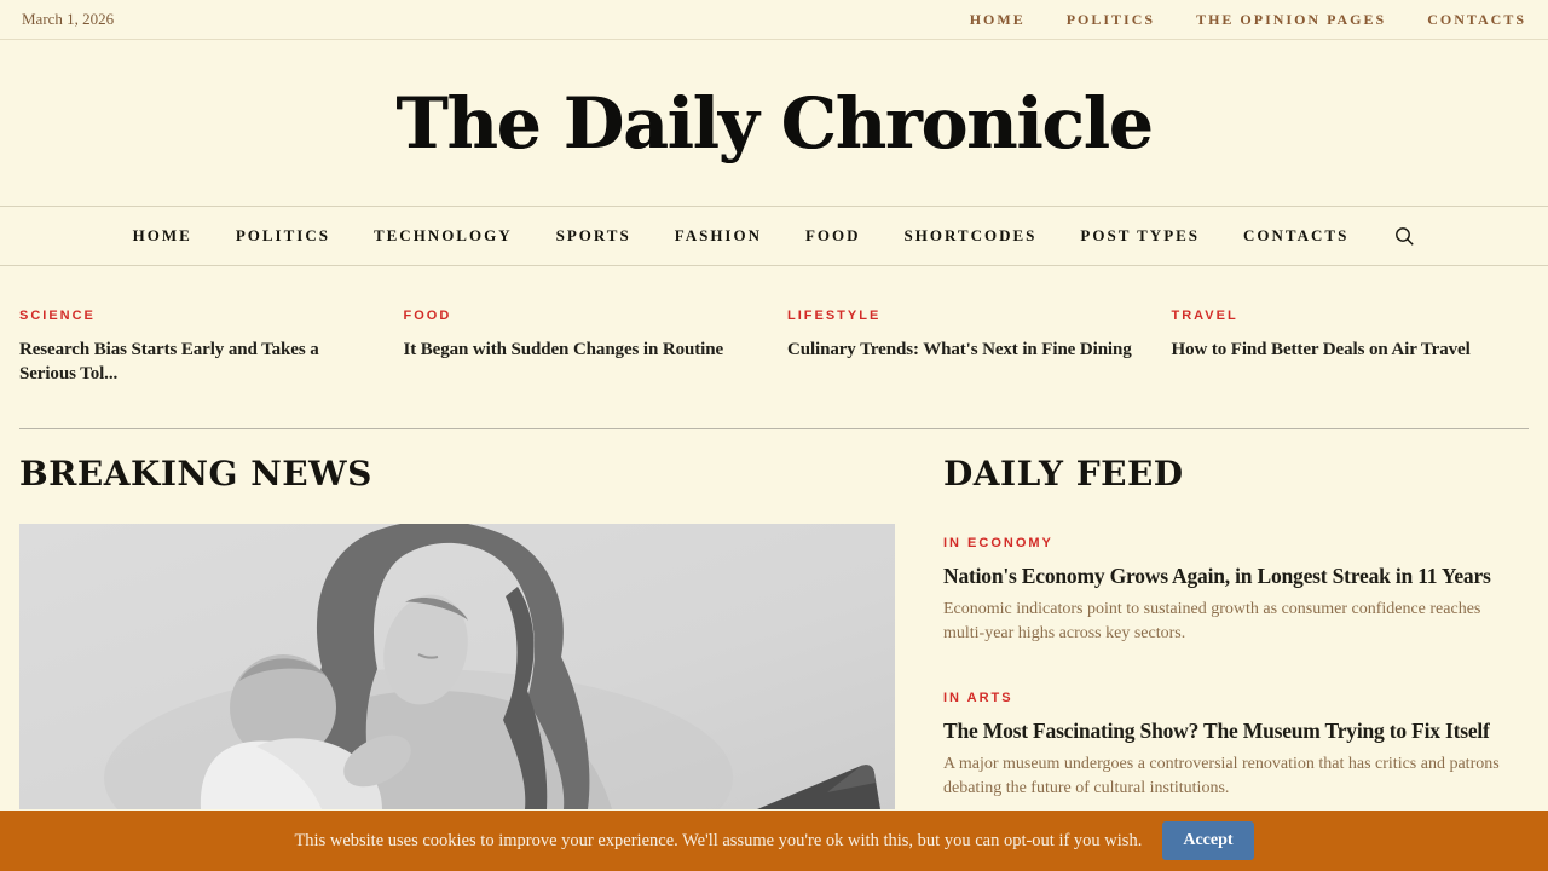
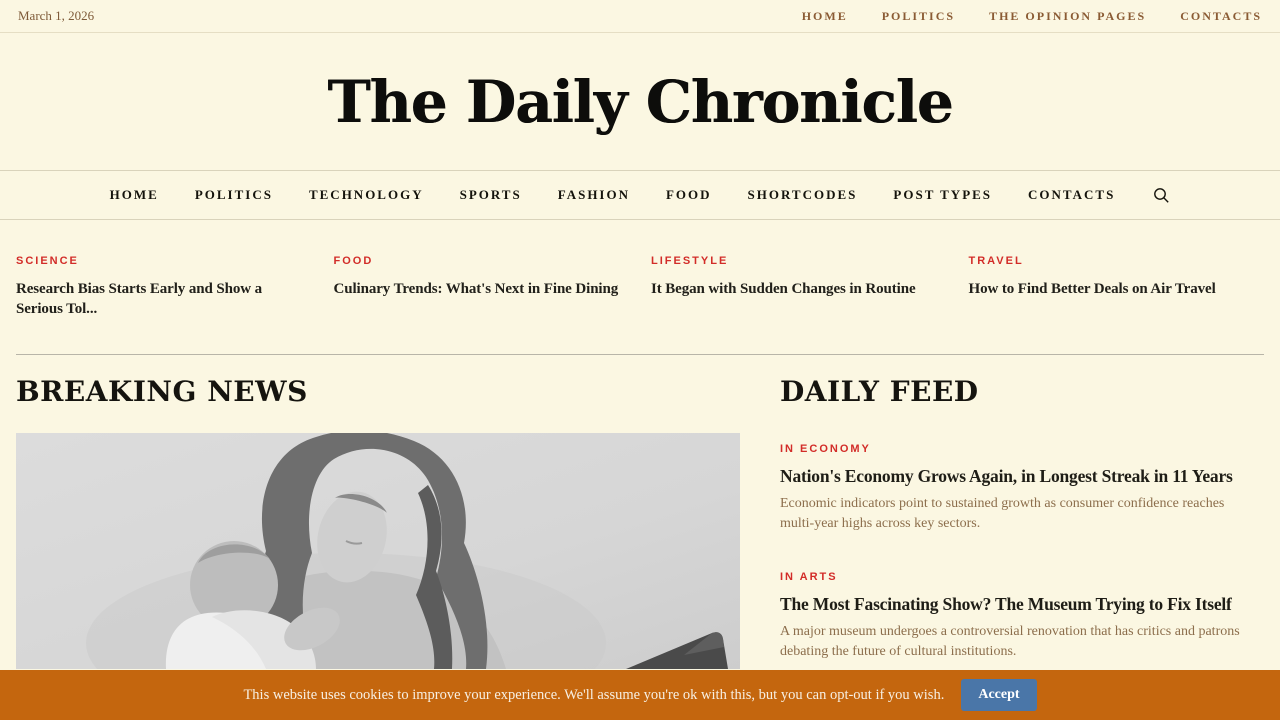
  March 1, 2026
  HOME
  POLITICS
  THE OPINION PAGES
  CONTACTS
  The Daily Chronicle
  HOME
  POLITICS
  TECHNOLOGY
  SPORTS
  FASHION
  FOOD
  SHORTCODES
  POST TYPES
  CONTACTS
  SCIENCE
- Research Bias Starts Early and Takes a Serious Tol...
+ Research Bias Starts Early and Show a Serious Tol...
  FOOD
- It Began with Sudden Changes in Routine
+ Culinary Trends: What's Next in Fine Dining
  LIFESTYLE
- Culinary Trends: What's Next in Fine Dining
+ It Began with Sudden Changes in Routine
  TRAVEL
  How to Find Better Deals on Air Travel
  BREAKING NEWS
  DAILY FEED
  IN ECONOMY
  Nation's Economy Grows Again, in Longest Streak in 11 Years
  Economic indicators point to sustained growth as consumer confidence reaches multi-year highs across key sectors.
  IN ARTS
  The Most Fascinating Show? The Museum Trying to Fix Itself
  A major museum undergoes a controversial renovation that has critics and patrons debating the future of cultural institutions.
  This website uses cookies to improve your experience. We'll assume you're ok with this, but you can opt-out if you wish.
  Accept
